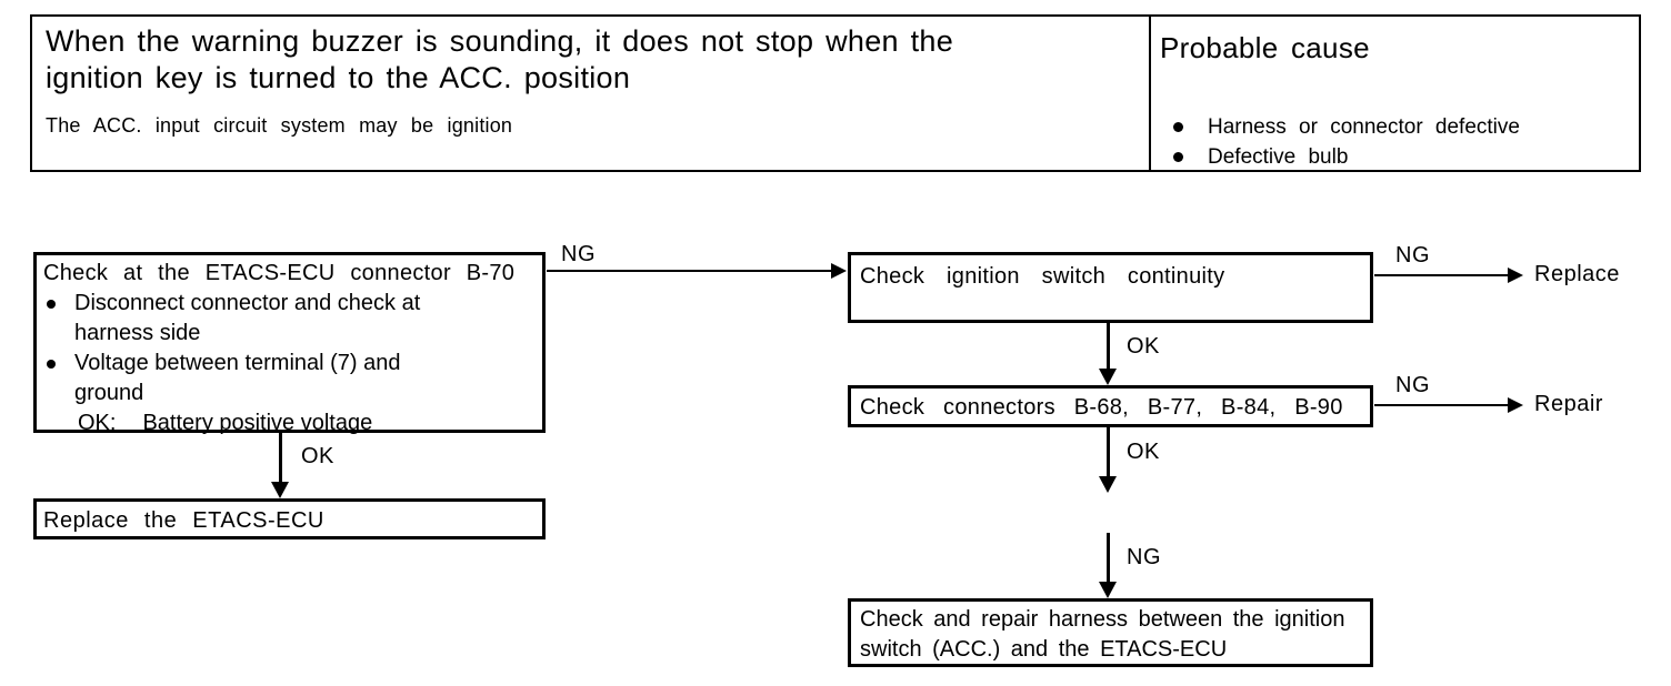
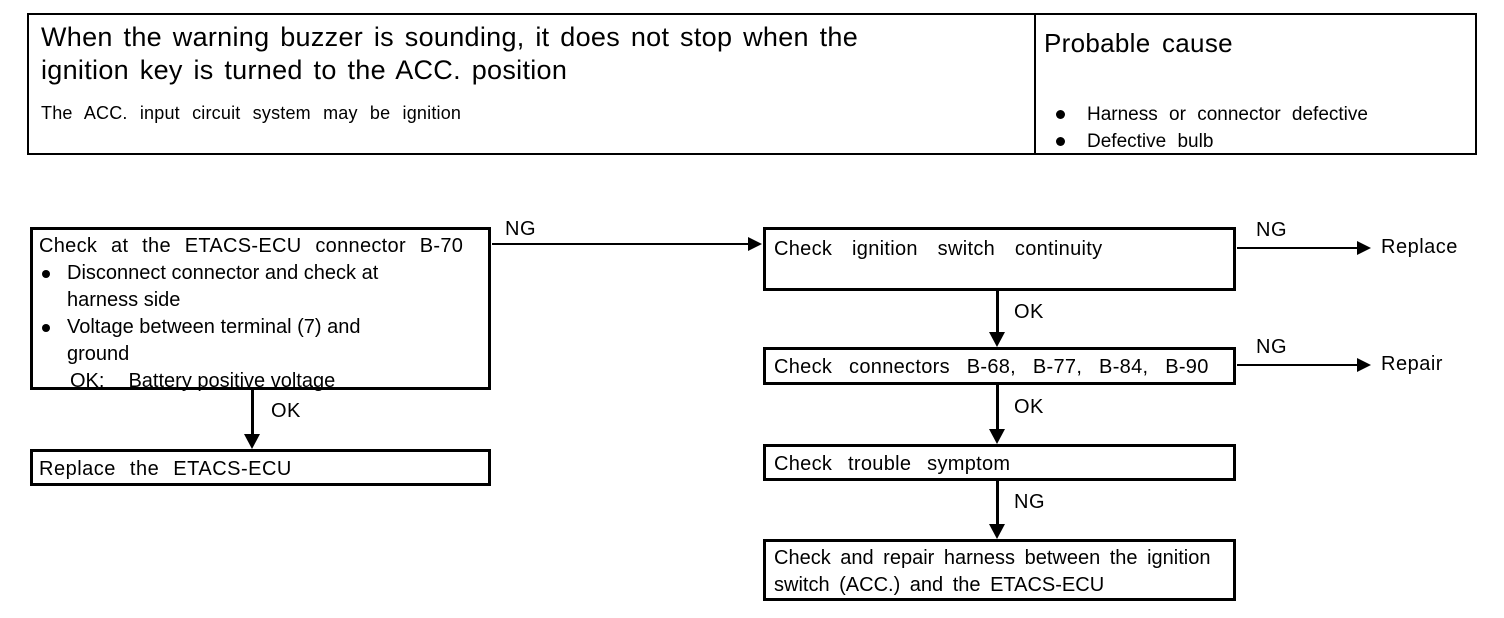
  When the warning buzzer is sounding, it does not stop when the
  ignition key is turned to the ACC. position
  The ACC. input circuit system may be ignition
  Probable cause
  Harness or connector defective
  Defective bulb
  Check at the ETACS-ECU connector B-70
  Disconnect connector and check at
  harness side
  Voltage between terminal (7) and
  ground
  OK:
  Battery positive voltage
  Replace the ETACS-ECU
  Check ignition switch continuity
  Check connectors B-68, B-77, B-84, B-90
+ Check trouble symptom
  Check and repair harness between the ignition
  switch (ACC.) and the ETACS-ECU
  NG
  OK
  NG
  Replace
  OK
  NG
  Repair
  OK
  NG
